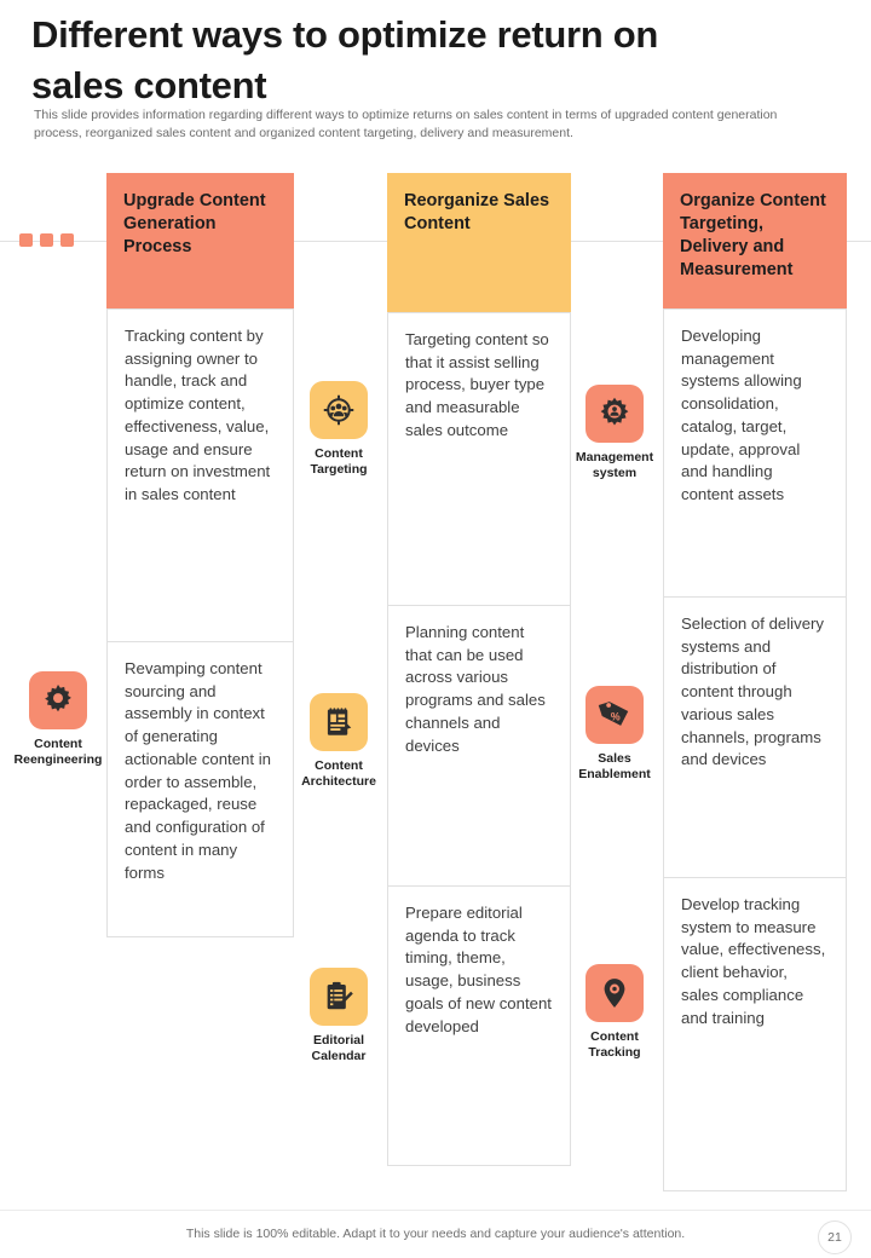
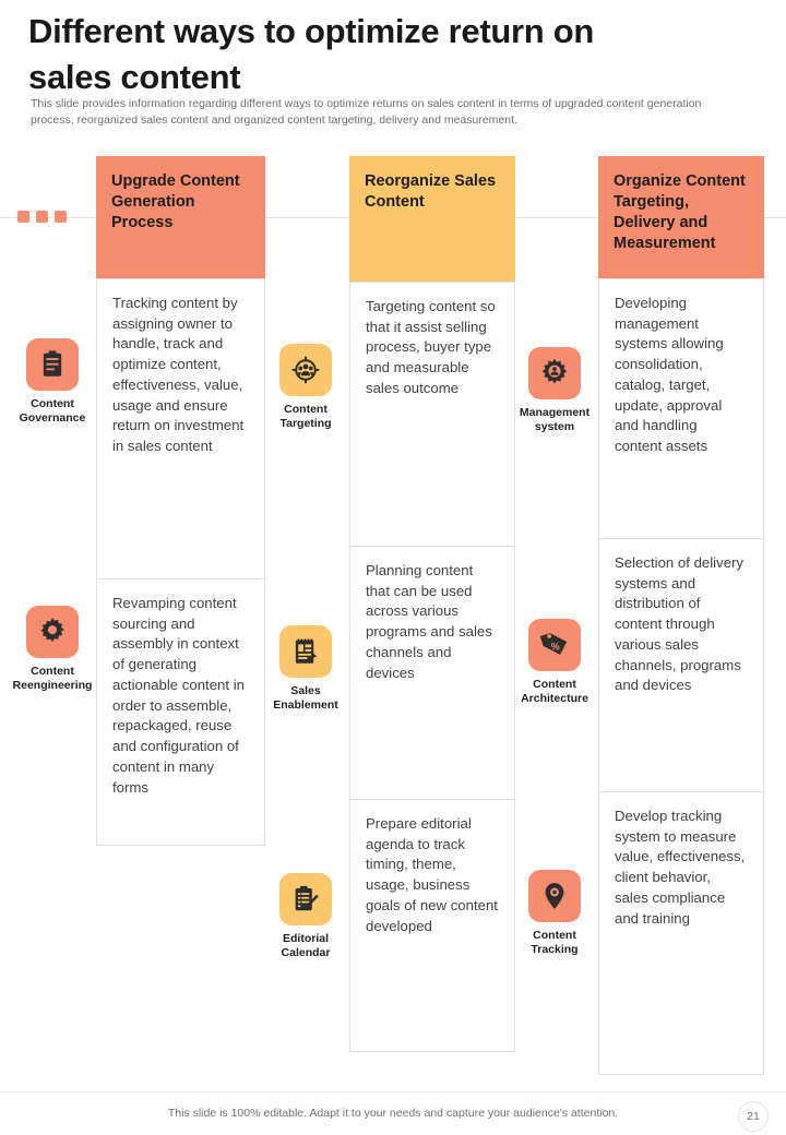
  Different ways to optimize return on sales content
  This slide provides information regarding different ways to optimize returns on sales content in terms of upgraded content generation process, reorganized sales content and organized content targeting, delivery and measurement.
  Upgrade Content Generation Process
  Tracking content by assigning owner to handle, track and optimize content, effectiveness, value, usage and ensure return on investment in sales content
  Revamping content sourcing and assembly in context of generating actionable content in order to assemble, repackaged, reuse and configuration of content in many forms
+ Content Governance
  Content Reengineering
  Reorganize Sales Content
  Targeting content so that it assist selling process, buyer type and measurable sales outcome
  Planning content that can be used across various programs and sales channels and devices
  Prepare editorial agenda to track timing, theme, usage, business goals of new content developed
  Content Targeting
- Content Architecture
+ Sales Enablement
  Editorial Calendar
  Organize Content Targeting, Delivery and Measurement
  Developing management systems allowing consolidation, catalog, target, update, approval and handling content assets
  Selection of delivery systems and distribution of content through various sales channels, programs and devices
  Develop tracking system to measure value, effectiveness, client behavior, sales compliance and training
  Management system
  %
- Sales Enablement
+ Content Architecture
  Content Tracking
  This slide is 100% editable. Adapt it to your needs and capture your audience's attention.
  21
